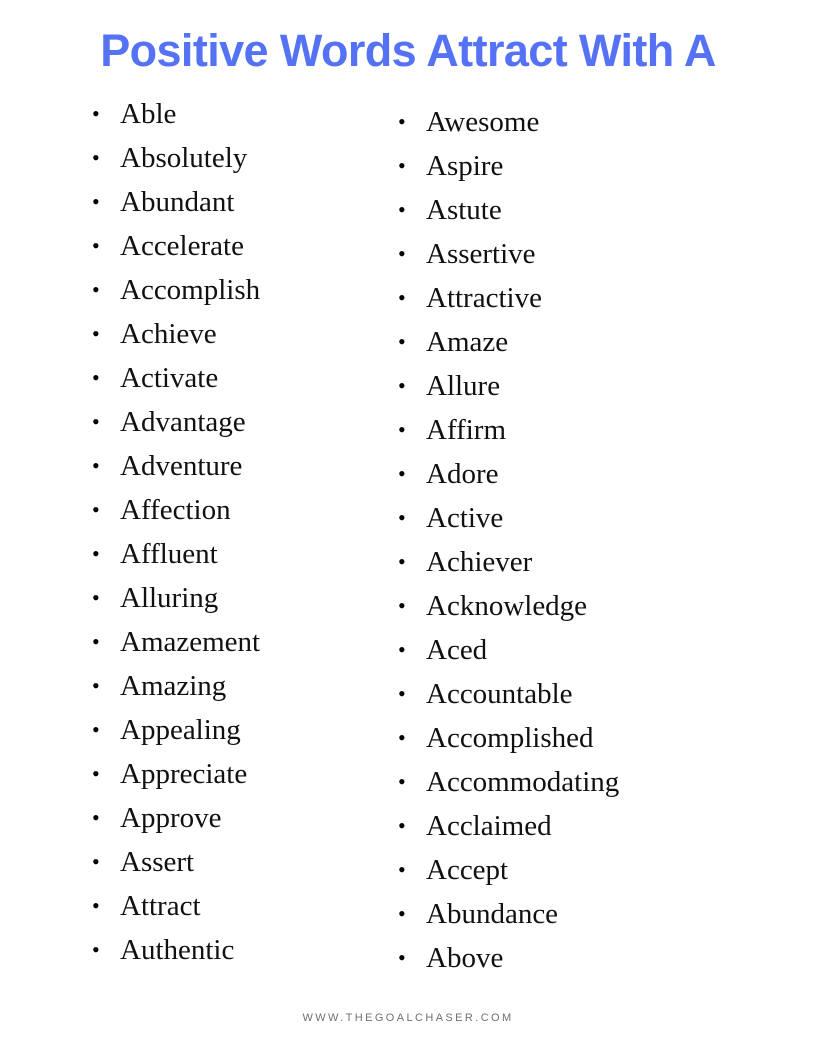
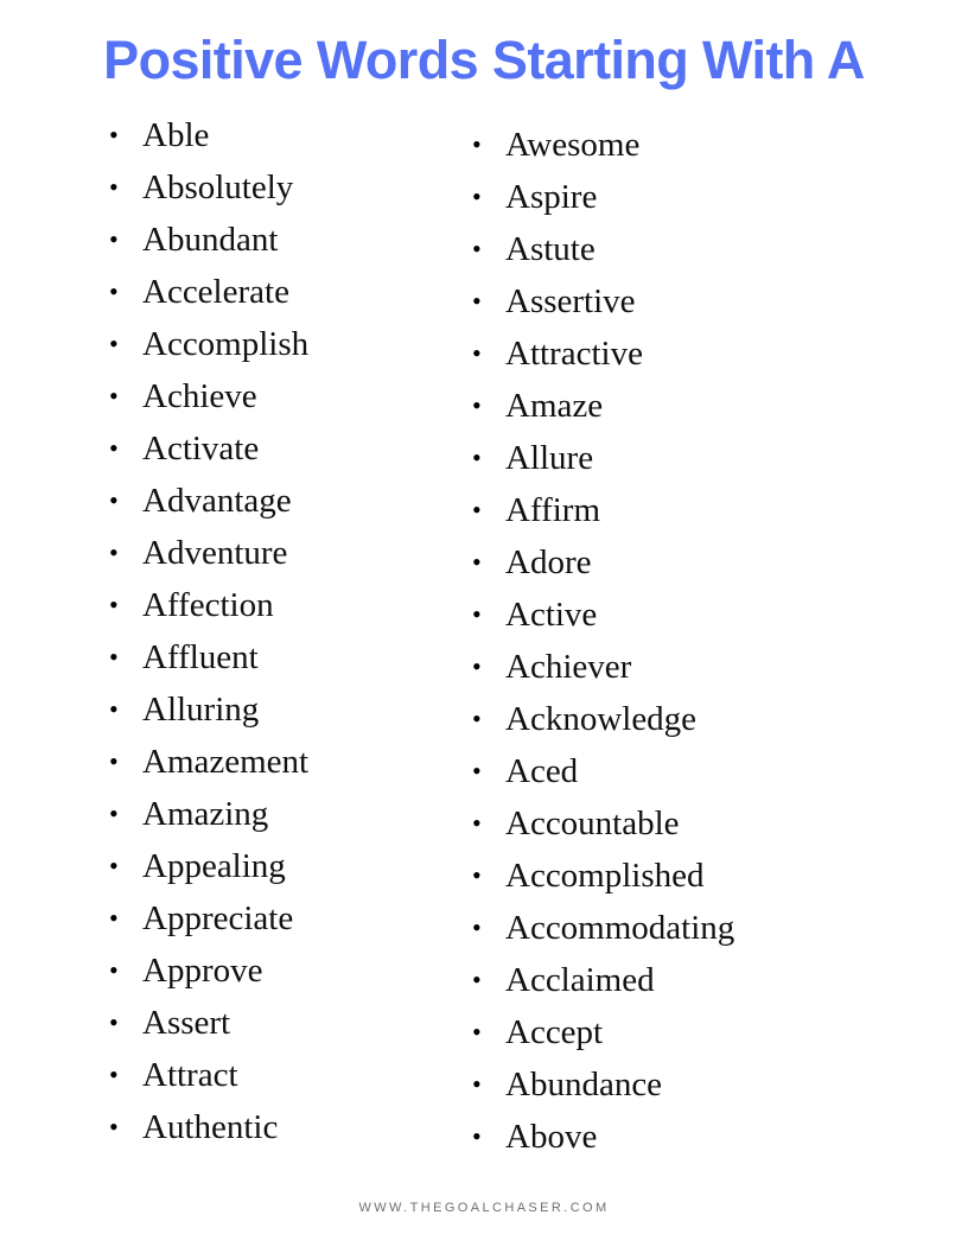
- Positive Words Attract With A
+ Positive Words Starting With A
  •
  Able
  •
  Absolutely
  •
  Abundant
  •
  Accelerate
  •
  Accomplish
  •
  Achieve
  •
  Activate
  •
  Advantage
  •
  Adventure
  •
  Affection
  •
  Affluent
  •
  Alluring
  •
  Amazement
  •
  Amazing
  •
  Appealing
  •
  Appreciate
  •
  Approve
  •
  Assert
  •
  Attract
  •
  Authentic
  •
  Awesome
  •
  Aspire
  •
  Astute
  •
  Assertive
  •
  Attractive
  •
  Amaze
  •
  Allure
  •
  Affirm
  •
  Adore
  •
  Active
  •
  Achiever
  •
  Acknowledge
  •
  Aced
  •
  Accountable
  •
  Accomplished
  •
  Accommodating
  •
  Acclaimed
  •
  Accept
  •
  Abundance
  •
  Above
  WWW.THEGOALCHASER.COM
